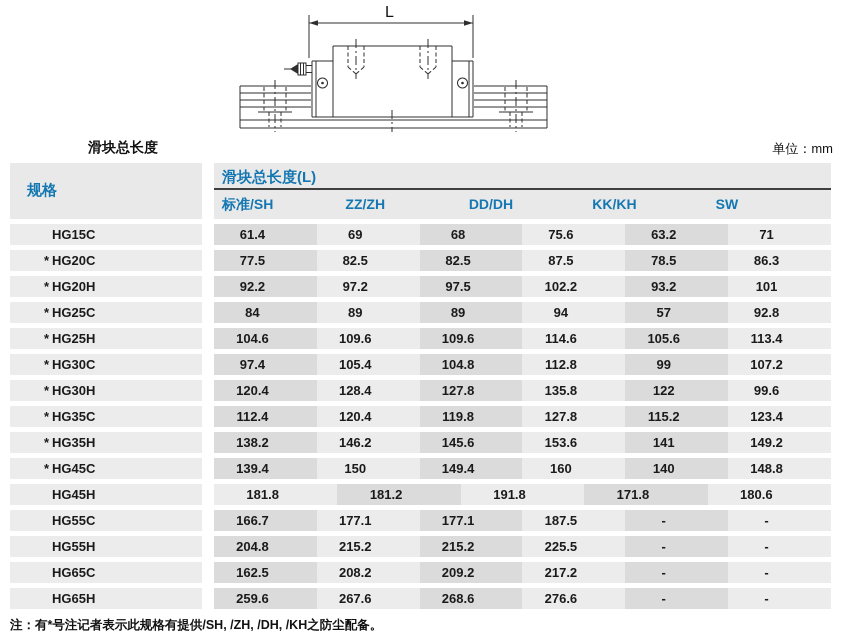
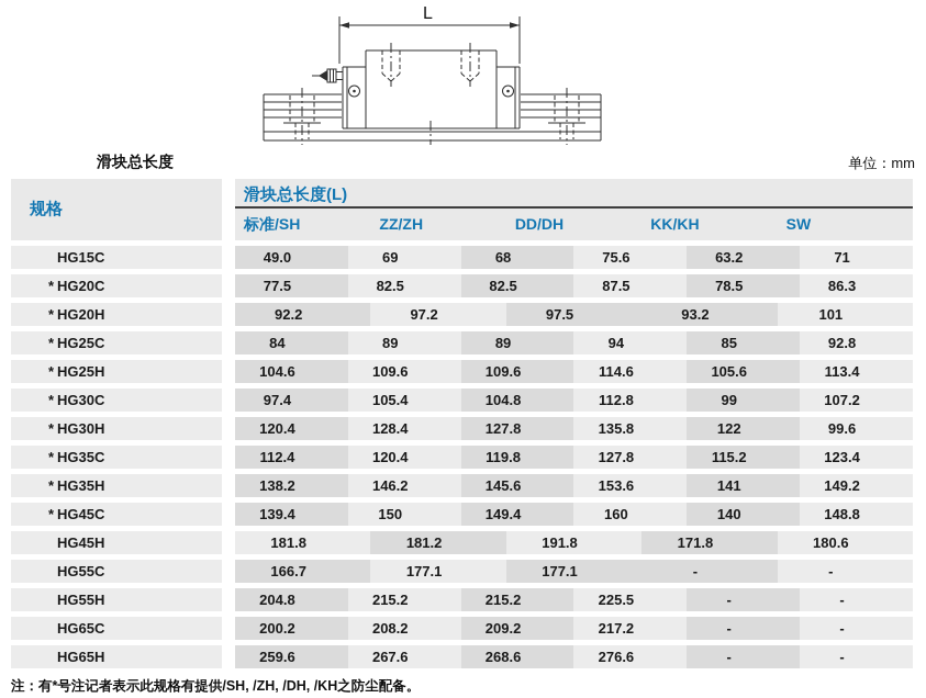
  L
  滑块总长度
  单位：mm
  规格
  滑块总长度(L)
  标准/SH
  ZZ/ZH
  DD/DH
  KK/KH
  SW
  HG15C
- 61.4
+ 49.0
  69
  68
  75.6
  63.2
  71
  *
  HG20C
  77.5
  82.5
  82.5
  87.5
  78.5
  86.3
  *
  HG20H
  92.2
  97.2
  97.5
- 102.2
  93.2
  101
  *
  HG25C
  84
  89
  89
  94
- 57
+ 85
  92.8
  *
  HG25H
  104.6
  109.6
  109.6
  114.6
  105.6
  113.4
  *
  HG30C
  97.4
  105.4
  104.8
  112.8
  99
  107.2
  *
  HG30H
  120.4
  128.4
  127.8
  135.8
  122
  99.6
  *
  HG35C
  112.4
  120.4
  119.8
  127.8
  115.2
  123.4
  *
  HG35H
  138.2
  146.2
  145.6
  153.6
  141
  149.2
  *
  HG45C
  139.4
  150
  149.4
  160
  140
  148.8
  HG45H
  181.8
  181.2
  191.8
  171.8
  180.6
  HG55C
  166.7
  177.1
  177.1
- 187.5
  -
  -
  HG55H
  204.8
  215.2
  215.2
  225.5
  -
  -
  HG65C
- 162.5
+ 200.2
  208.2
  209.2
  217.2
  -
  -
  HG65H
  259.6
  267.6
  268.6
  276.6
  -
  -
  注：有*号注记者表示此规格有提供/SH, /ZH, /DH, /KH之防尘配备。
